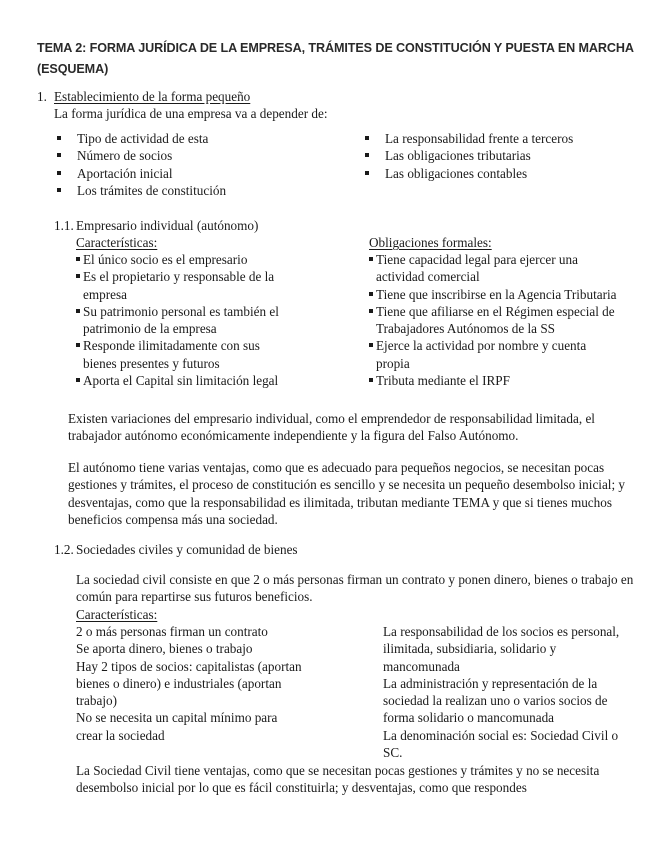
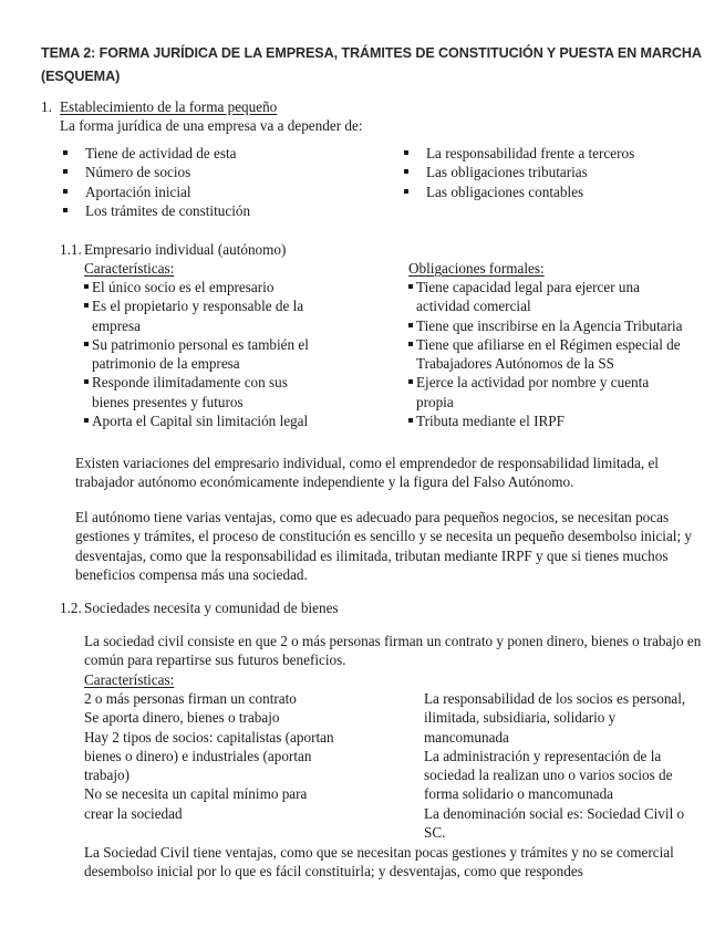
  TEMA 2: FORMA JURÍDICA DE LA EMPRESA, TRÁMITES DE CONSTITUCIÓN Y PUESTA EN MARCHA (ESQUEMA)
  1.
  Establecimiento de la forma pequeño
  La forma jurídica de una empresa va a depender de:
- Tipo de actividad de esta
+ Tiene de actividad de esta
  Número de socios
  Aportación inicial
  Los trámites de constitución
  La responsabilidad frente a terceros
  Las obligaciones tributarias
  Las obligaciones contables
  1.1.
  Empresario individual (autónomo)
  Características:
  El único socio es el empresario
  Es el propietario y responsable de la empresa
  Su patrimonio personal es también el patrimonio de la empresa
  Responde ilimitadamente con sus bienes presentes y futuros
  Aporta el Capital sin limitación legal
  Obligaciones formales:
  Tiene capacidad legal para ejercer una actividad comercial
  Tiene que inscribirse en la Agencia Tributaria
  Tiene que afiliarse en el Régimen especial de Trabajadores Autónomos de la SS
  Ejerce la actividad por nombre y cuenta propia
  Tributa mediante el IRPF
  Existen variaciones del empresario individual, como el emprendedor de responsabilidad limitada, el trabajador autónomo económicamente independiente y la figura del Falso Autónomo.
- El autónomo tiene varias ventajas, como que es adecuado para pequeños negocios, se necesitan pocas gestiones y trámites, el proceso de constitución es sencillo y se necesita un pequeño desembolso inicial; y desventajas, como que la responsabilidad es ilimitada, tributan mediante TEMA y que si tienes muchos beneficios compensa más una sociedad.
+ El autónomo tiene varias ventajas, como que es adecuado para pequeños negocios, se necesitan pocas gestiones y trámites, el proceso de constitución es sencillo y se necesita un pequeño desembolso inicial; y desventajas, como que la responsabilidad es ilimitada, tributan mediante IRPF y que si tienes muchos beneficios compensa más una sociedad.
  1.2.
- Sociedades civiles y comunidad de bienes
+ Sociedades necesita y comunidad de bienes
  La sociedad civil consiste en que 2 o más personas firman un contrato y ponen dinero, bienes o trabajo en común para repartirse sus futuros beneficios.
  Características:
  2 o más personas firman un contrato
  Se aporta dinero, bienes o trabajo
  Hay 2 tipos de socios: capitalistas (aportan bienes o dinero) e industriales (aportan trabajo)
  No se necesita un capital mínimo para crear la sociedad
  La responsabilidad de los socios es personal, ilimitada, subsidiaria, solidario y mancomunada
  La administración y representación de la sociedad la realizan uno o varios socios de forma solidario o mancomunada
  La denominación social es: Sociedad Civil o SC.
- La Sociedad Civil tiene ventajas, como que se necesitan pocas gestiones y trámites y no se necesita desembolso inicial por lo que es fácil constituirla; y desventajas, como que respondes
+ La Sociedad Civil tiene ventajas, como que se necesitan pocas gestiones y trámites y no se comercial desembolso inicial por lo que es fácil constituirla; y desventajas, como que respondes
